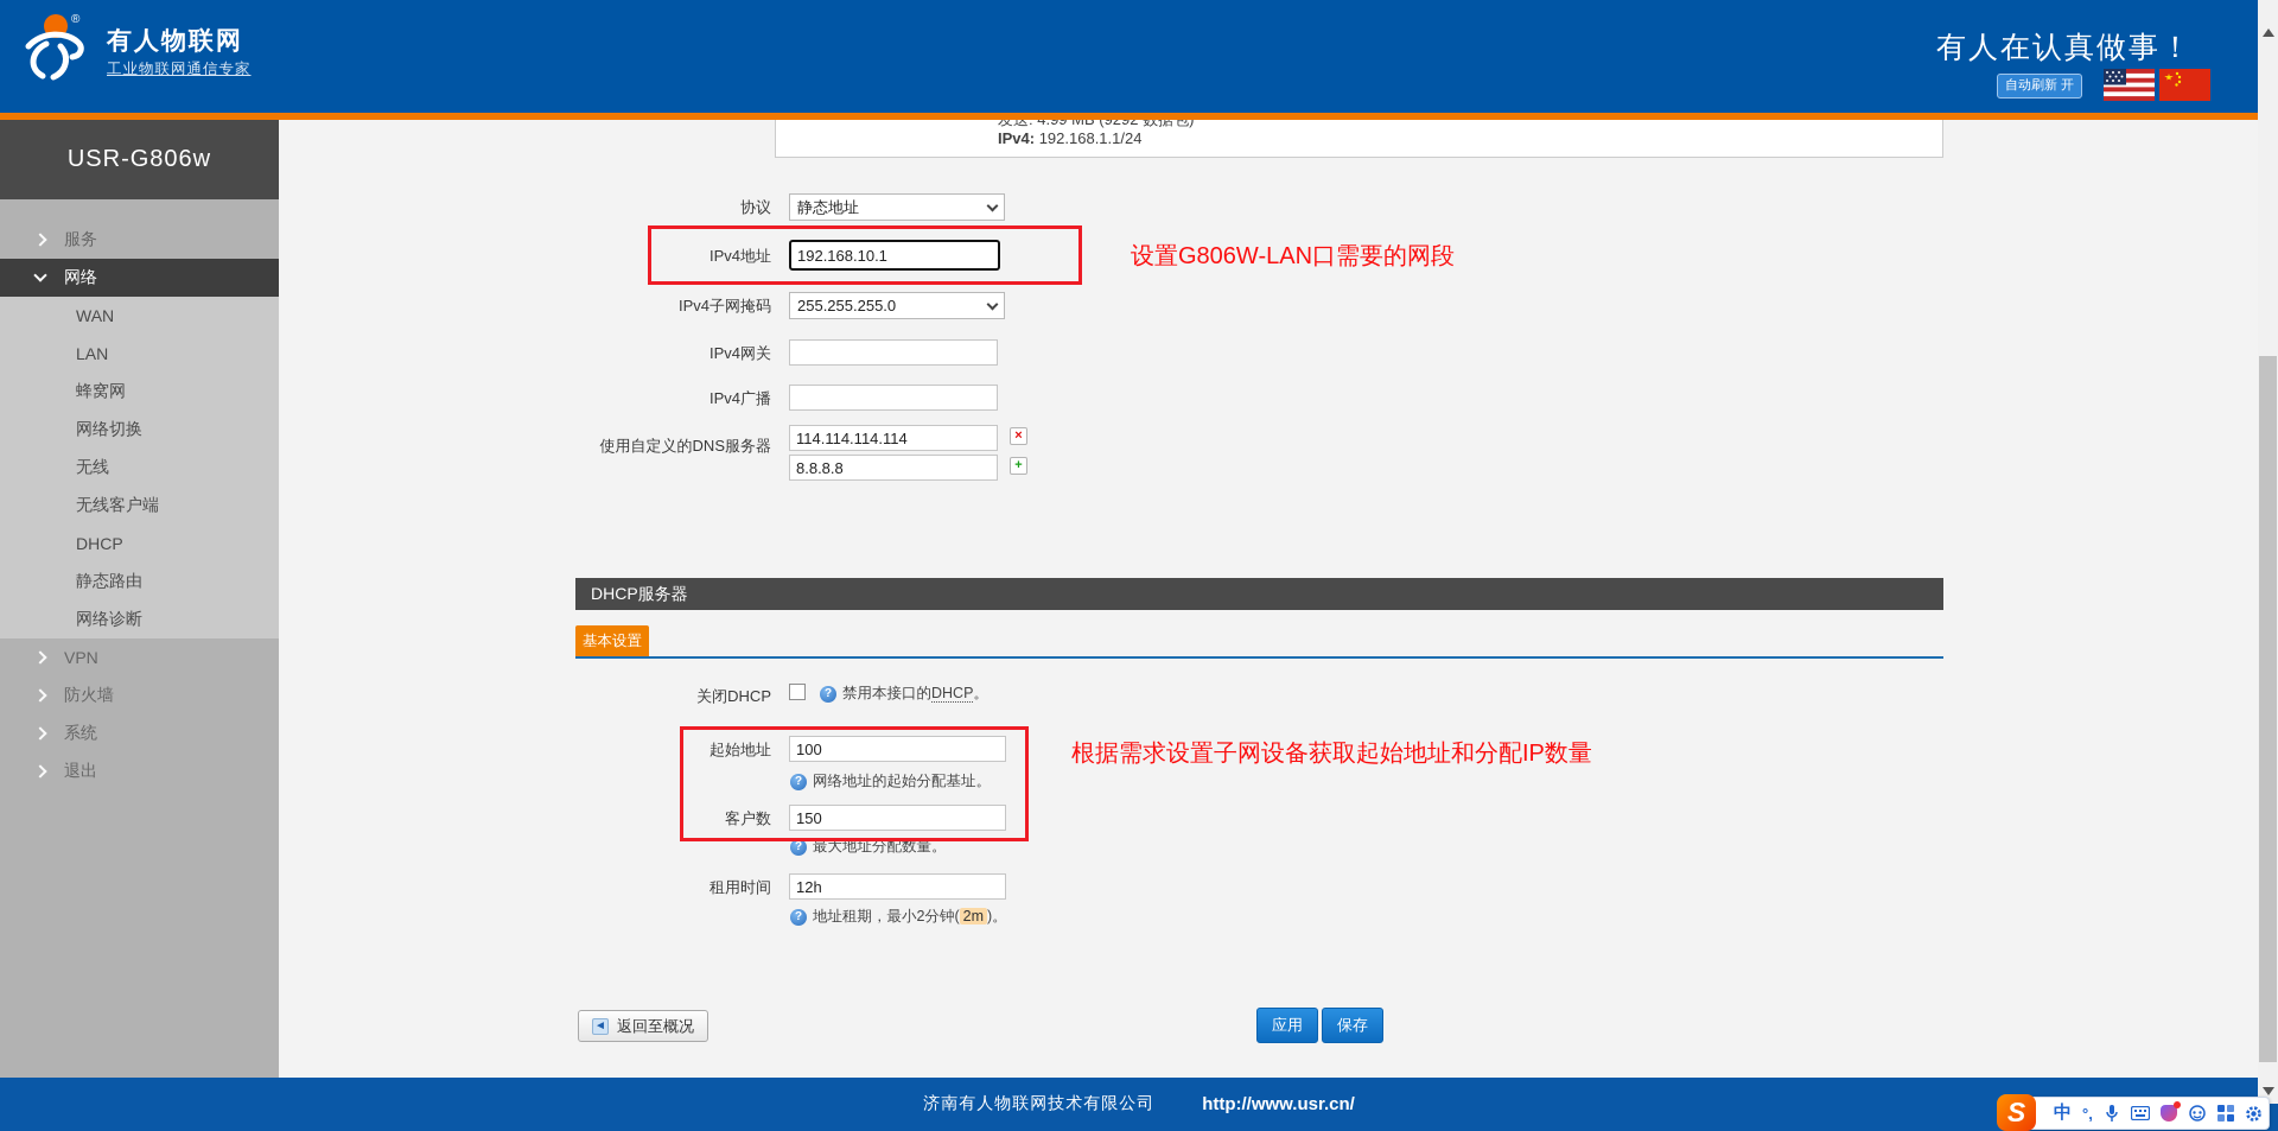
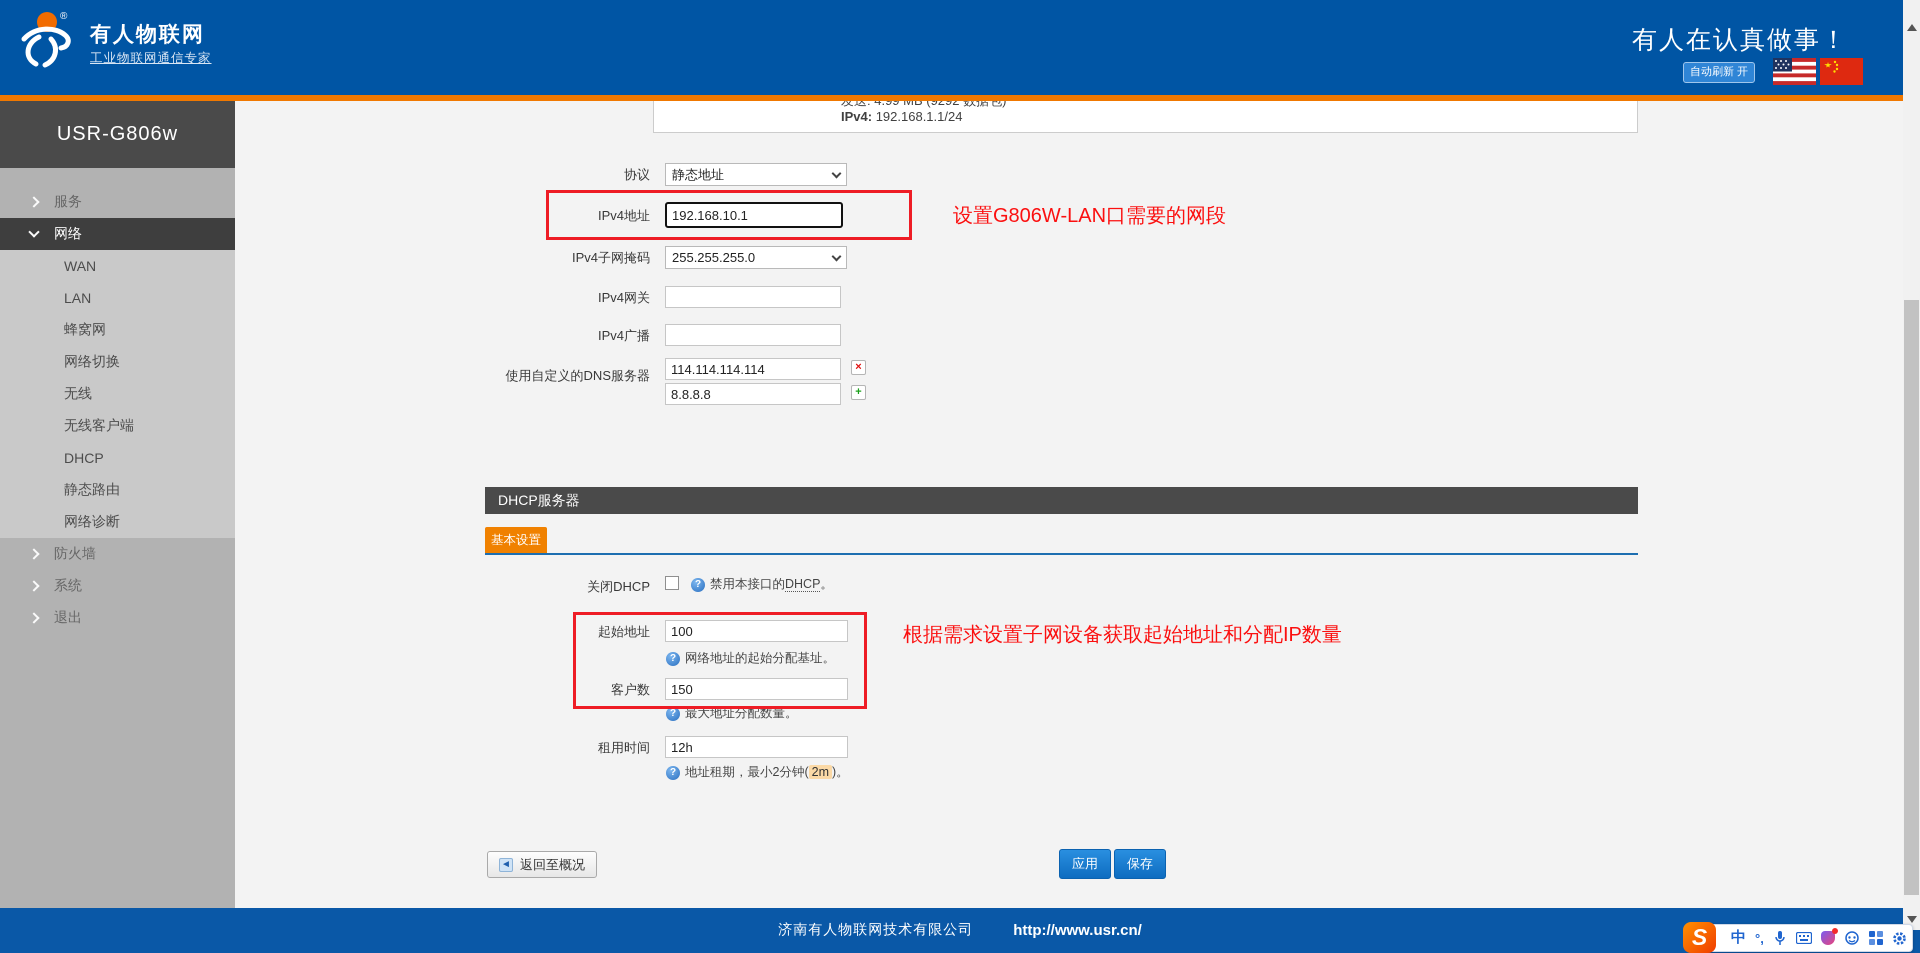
  ®
  有人物联网
  工业物联网通信专家
  有人在认真做事！
  自动刷新 开
  USR-G806w
  服务
  网络
  WAN
  LAN
  蜂窝网
  网络切换
  无线
  无线客户端
  DHCP
  静态路由
  网络诊断
- VPN
  防火墙
  系统
  退出
  发送: 4.99 MB (9292 数据包)
  IPv4: 192.168.1.1/24
  协议
  静态地址
  IPv4地址
  192.168.10.1
  设置G806W-LAN口需要的网段
  IPv4子网掩码
  255.255.255.0
  IPv4网关
  IPv4广播
  使用自定义的DNS服务器
  114.114.114.114
  ×
  8.8.8.8
  +
  DHCP服务器
  基本设置
  关闭DHCP
  禁用本接口的DHCP。
  起始地址
  100
  网络地址的起始分配基址。
  客户数
  150
  最大地址分配数量。
  根据需求设置子网设备获取起始地址和分配IP数量
  租用时间
  12h
  地址租期，最小2分钟( 2m )。
  ◄
  返回至概况
  应用
  保存
  济南有人物联网技术有限公司
  http://www.usr.cn/
  S
  中
  °,
